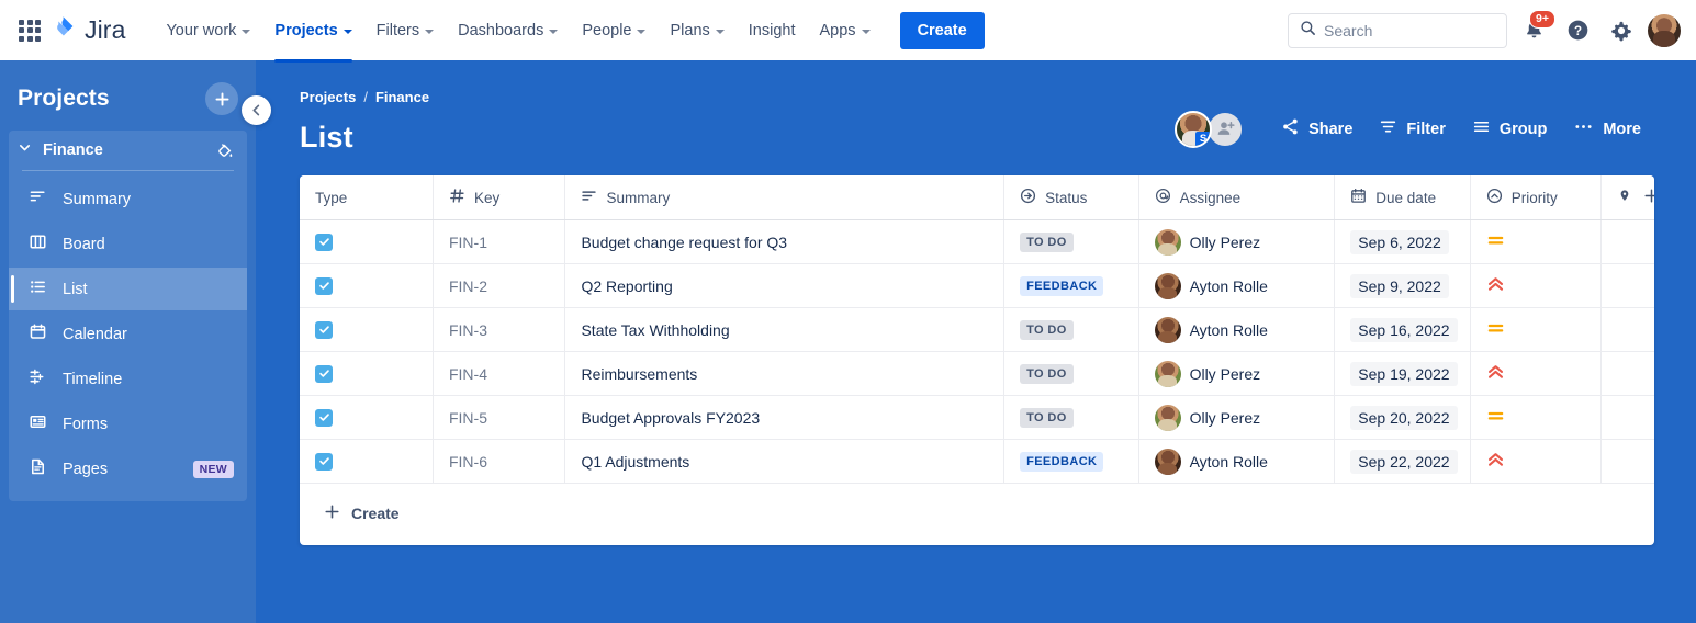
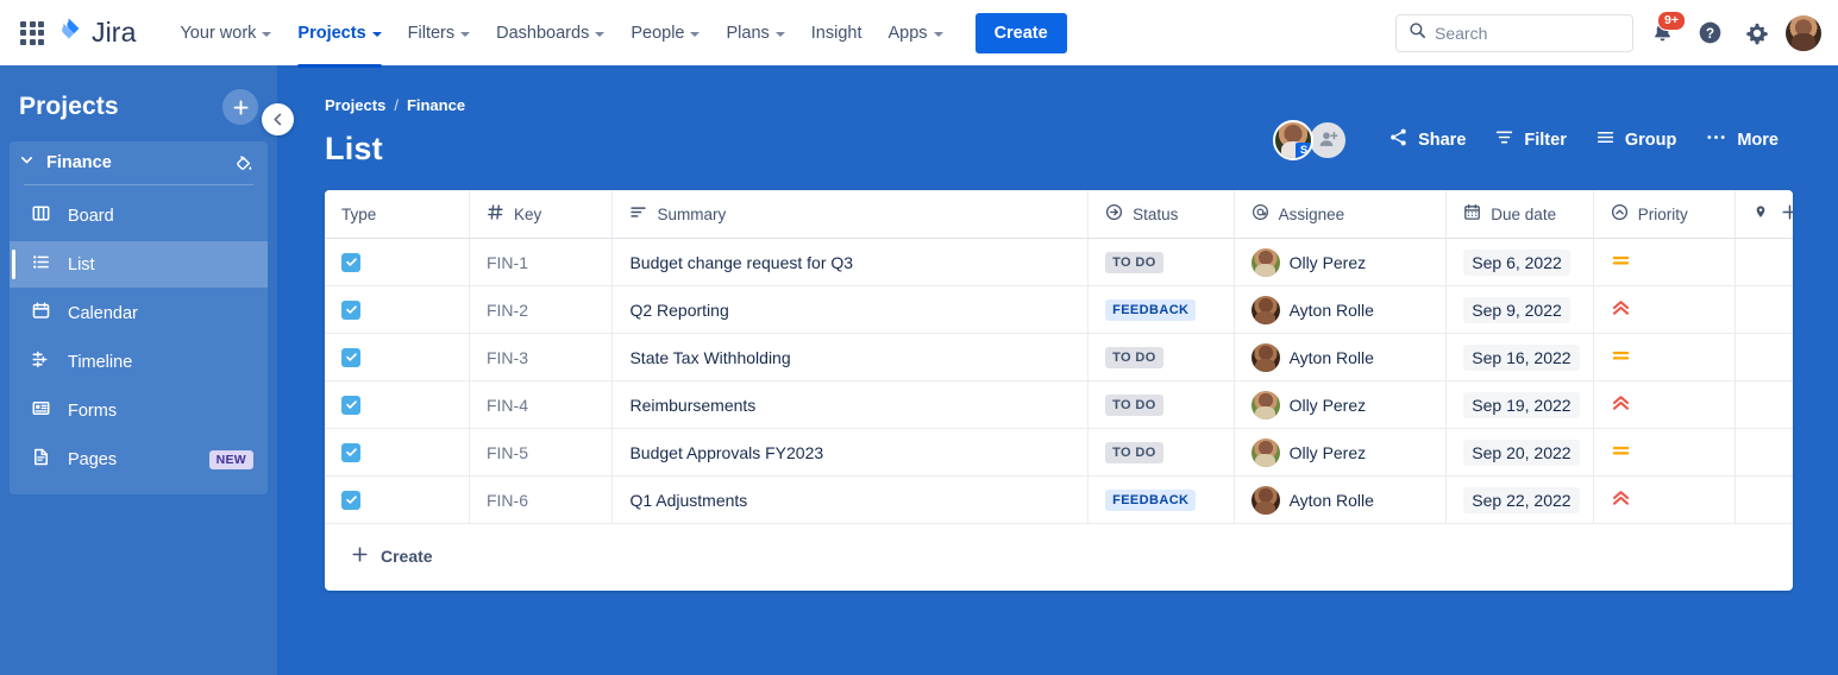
  Jira
  Your work
  Projects
  Filters
  Dashboards
  People
  Plans
  Insight
  Apps
  Create
  Search
  9+
  ?
  Projects
  Finance
- Summary
  Board
  List
  Calendar
  Timeline
  Forms
  Pages
  NEW
  Projects
  /
  Finance
  List
  S
  Share
  Filter
  Group
  More
  Type	Key	Summary	Status	Assignee	Due date	Priority
  	FIN-1	Budget change request for Q3	TO DO	Olly Perez	Sep 6, 2022
  	FIN-2	Q2 Reporting	FEEDBACK	Ayton Rolle	Sep 9, 2022
  	FIN-3	State Tax Withholding	TO DO	Ayton Rolle	Sep 16, 2022
  	FIN-4	Reimbursements	TO DO	Olly Perez	Sep 19, 2022
  	FIN-5	Budget Approvals FY2023	TO DO	Olly Perez	Sep 20, 2022
  	FIN-6	Q1 Adjustments	FEEDBACK	Ayton Rolle	Sep 22, 2022
  Create
